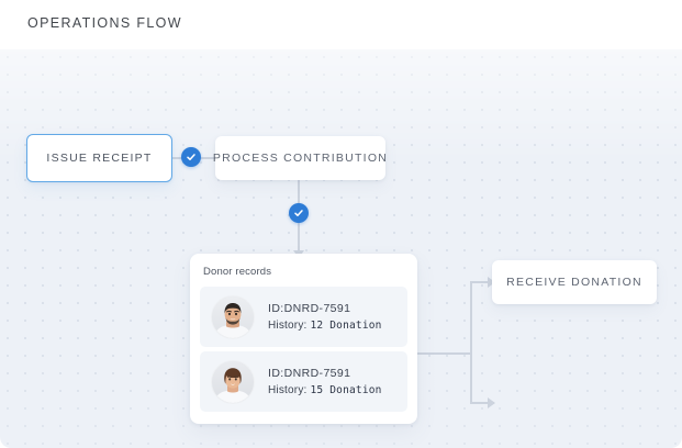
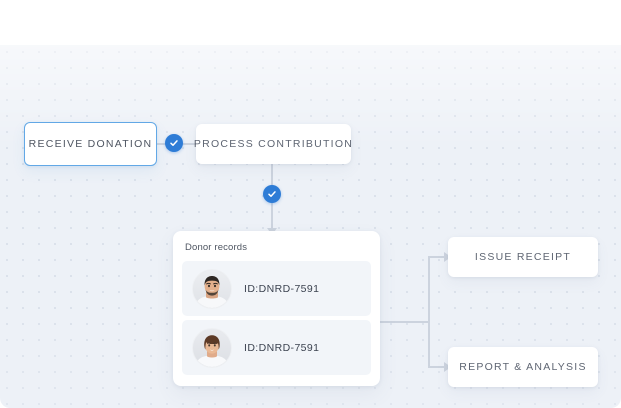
- OPERATIONS FLOW
- ISSUE RECEIPT
+ RECEIVE DONATION
  PROCESS CONTRIBUTION
- RECEIVE DONATION
+ ISSUE RECEIPT
+ REPORT & ANALYSIS
  Donor records
  ID:DNRD-7591
- History: 12 Donation
  ID:DNRD-7591
- History: 15 Donation
